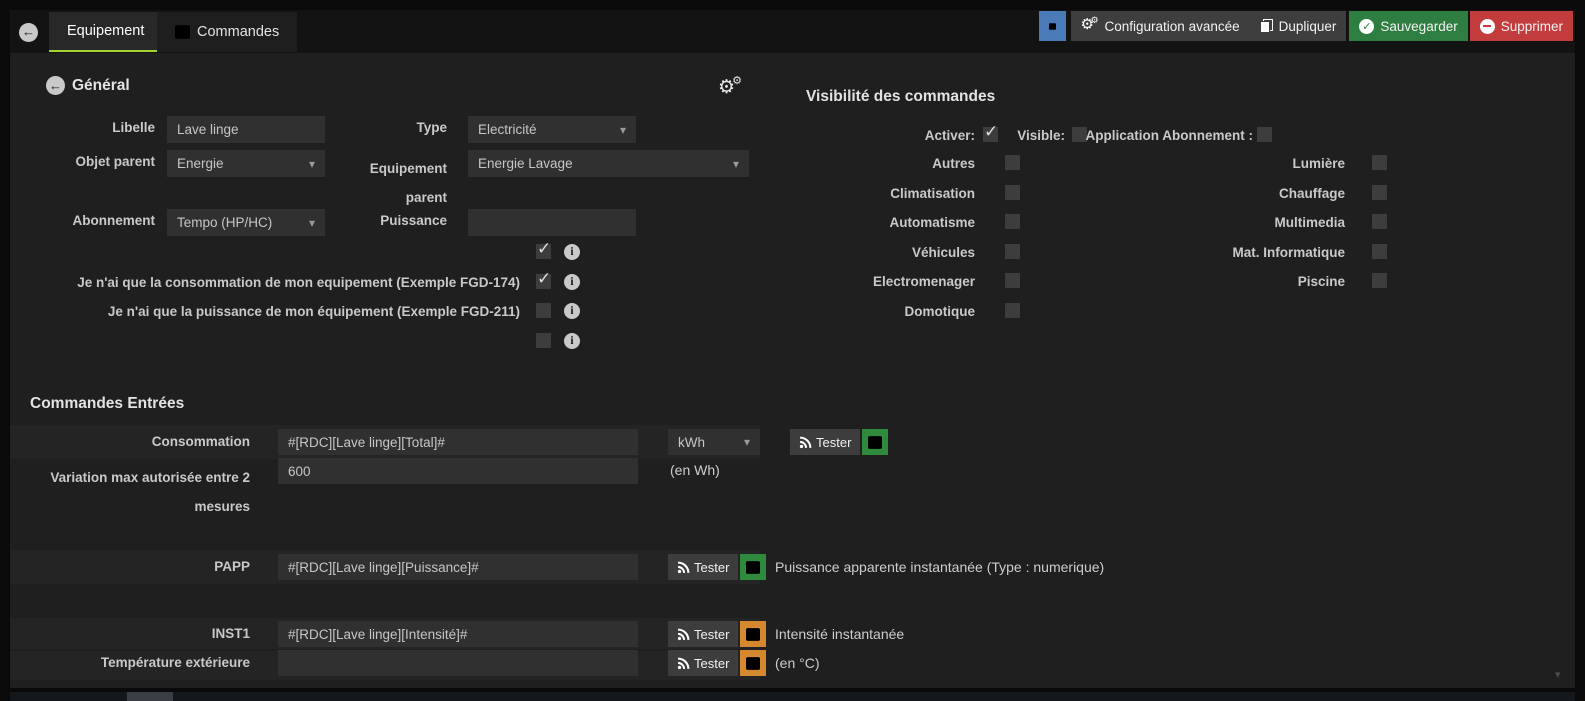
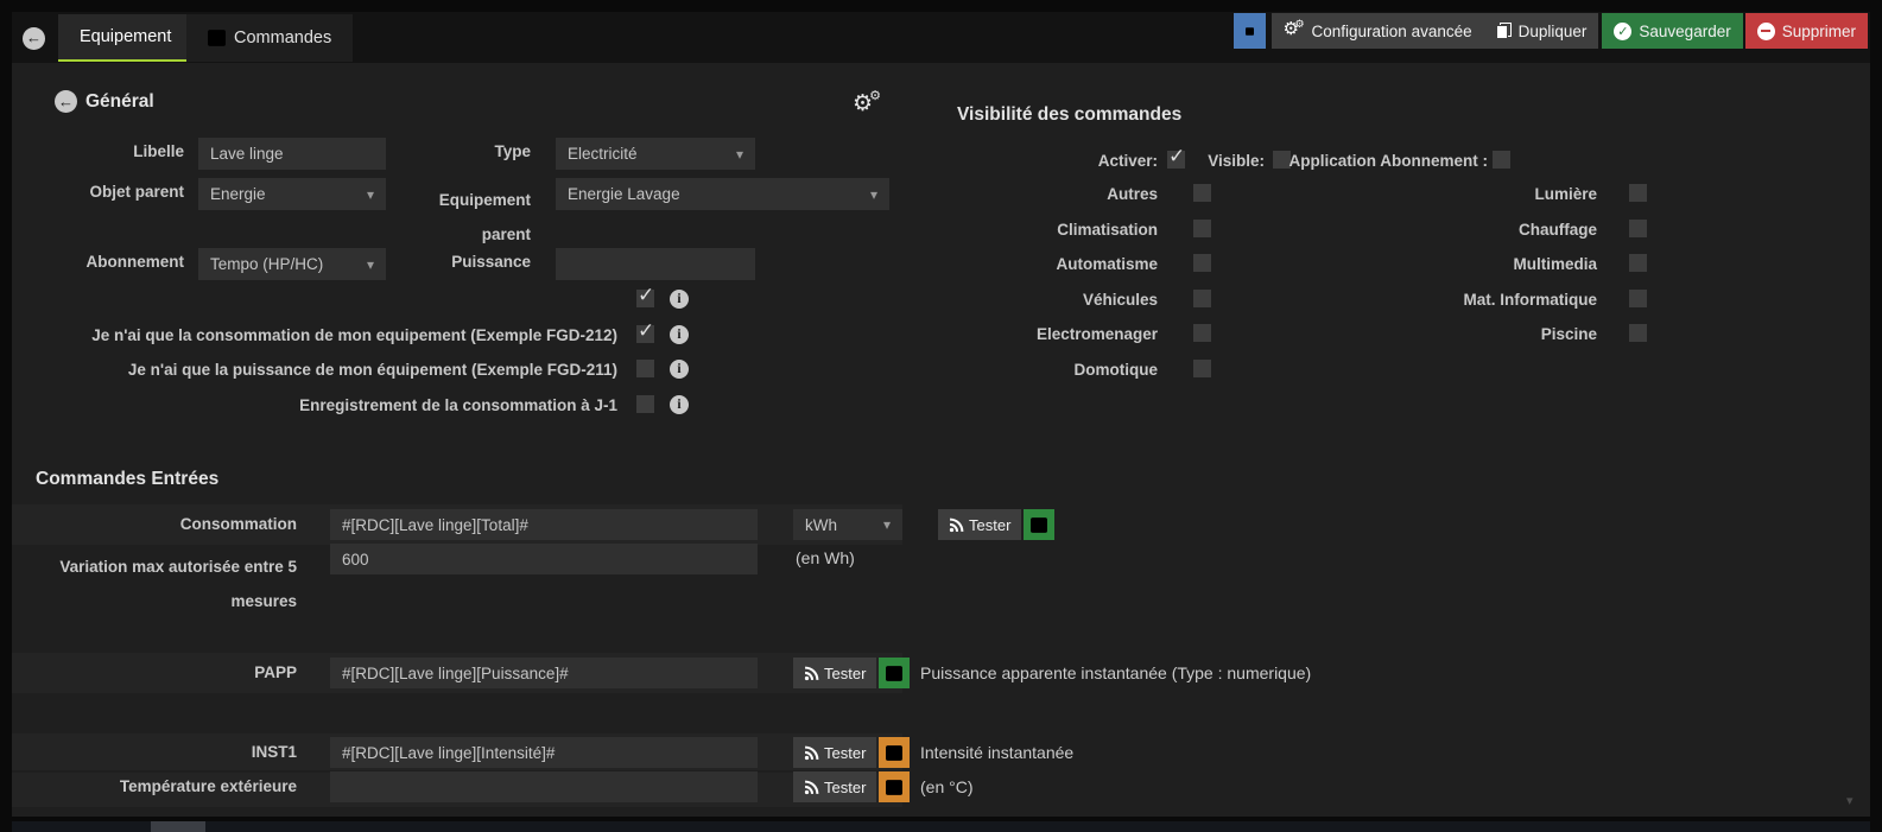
  Equipement
  Commandes
  Configuration avancée
  Dupliquer
  Sauvegarder
  Supprimer
  Général
  Libelle
  Lave linge
  Type
  Electricité
  Objet parent
  Energie
  Equipement parent
  Energie Lavage
  Abonnement
  Tempo (HP/HC)
  Puissance
- Je n'ai que la consommation de mon equipement (Exemple FGD-174)
+ Je n'ai que la consommation de mon equipement (Exemple FGD-212)
  Je n'ai que la puissance de mon équipement (Exemple FGD-211)
+ Enregistrement de la consommation à J-1
  Visibilité des commandes
  Activer:
  Visible:
  Application Abonnement :
  Autres
  Climatisation
  Automatisme
  Véhicules
  Electromenager
  Domotique
  Lumière
  Chauffage
  Multimedia
  Mat. Informatique
  Piscine
  Commandes Entrées
  Consommation
  #[RDC][Lave linge][Total]#
  kWh
  Tester
- Variation max autorisée entre 2 mesures
+ Variation max autorisée entre 5 mesures
  600
  (en Wh)
  PAPP
  #[RDC][Lave linge][Puissance]#
  Tester
  Puissance apparente instantanée (Type : numerique)
  INST1
  #[RDC][Lave linge][Intensité]#
  Tester
  Intensité instantanée
  Température extérieure
  Tester
  (en °C)
  ▾
